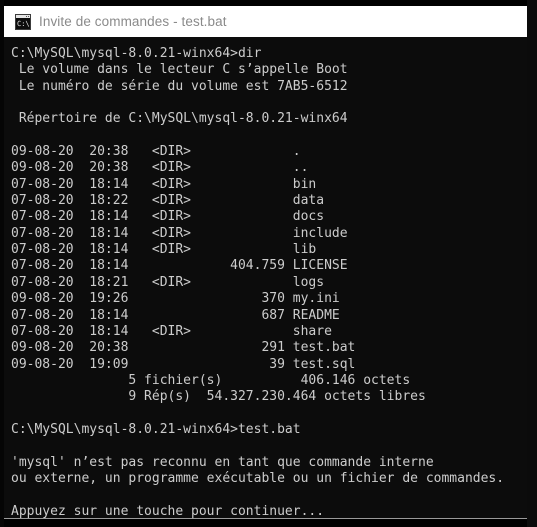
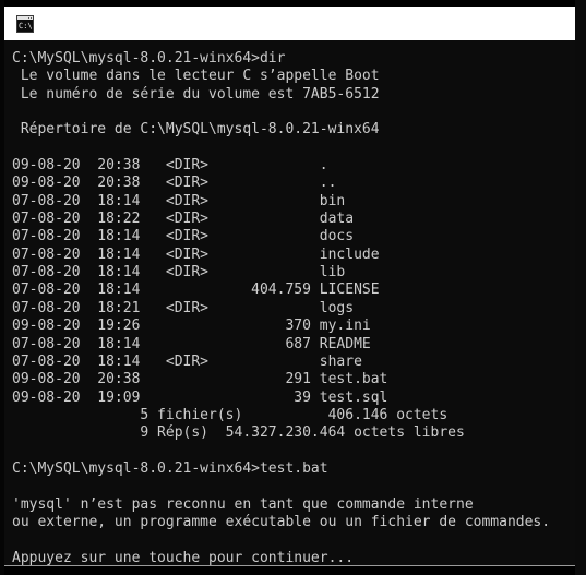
  C:\
- Invite de commandes - test.bat
  C:\MySQL\mysql-8.0.21-winx64>dir
  Le volume dans le lecteur C s’appelle Boot
  Le numéro de série du volume est 7AB5-6512
  Répertoire de C:\MySQL\mysql-8.0.21-winx64
  09-08-20 20:38 <DIR> .
  09-08-20 20:38 <DIR> ..
  07-08-20 18:14 <DIR> bin
  07-08-20 18:22 <DIR> data
  07-08-20 18:14 <DIR> docs
  07-08-20 18:14 <DIR> include
  07-08-20 18:14 <DIR> lib
  07-08-20 18:14 404.759 LICENSE
  07-08-20 18:21 <DIR> logs
  09-08-20 19:26 370 my.ini
  07-08-20 18:14 687 README
  07-08-20 18:14 <DIR> share
  09-08-20 20:38 291 test.bat
  09-08-20 19:09 39 test.sql
  5 fichier(s) 406.146 octets
  9 Rép(s) 54.327.230.464 octets libres
  C:\MySQL\mysql-8.0.21-winx64>test.bat
  'mysql' n’est pas reconnu en tant que commande interne
  ou externe, un programme exécutable ou un fichier de commandes.
  Appuyez sur une touche pour continuer...
